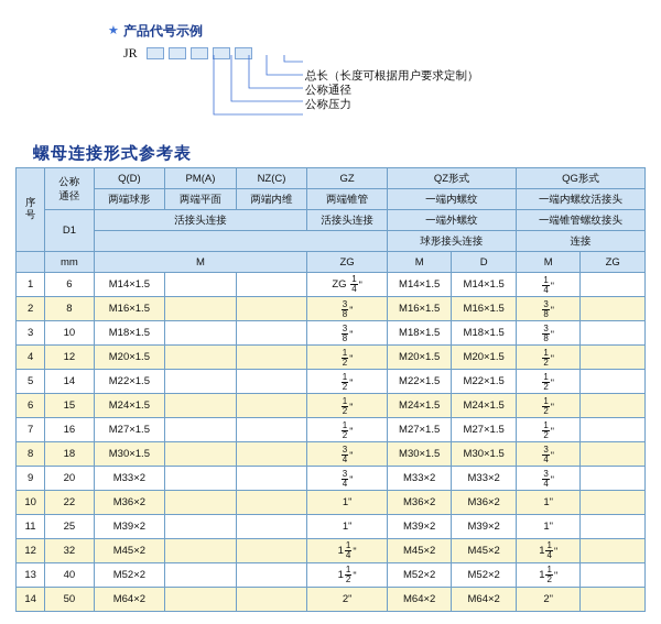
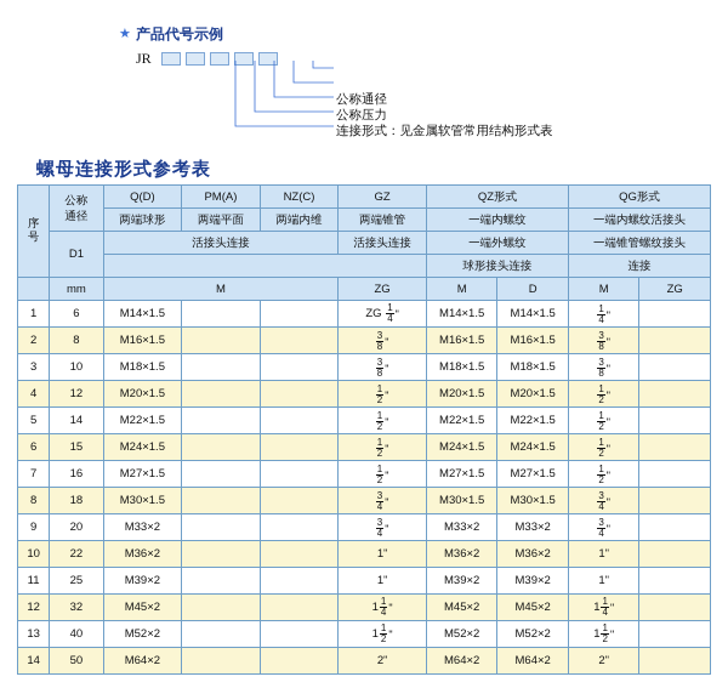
  ★
  产品代号示例
  JR
- 总长（长度可根据用户要求定制）
  公称通径
  公称压力
+ 连接形式：见金属软管常用结构形式表
  螺母连接形式参考表
  序号	公称通径	Q(D)	PM(A)	NZ(C)	GZ	QZ形式	QG形式
  两端球形	两端平面	两端内维	两端锥管	一端内螺纹	一端内螺纹活接头
  D1	活接头连接	活接头连接	一端外螺纹	一端锥管螺纹接头
  	球形接头连接	连接
  	mm	M	ZG	M	D	M	ZG
  1	6	M14×1.5			ZG 14 "	M14×1.5	M14×1.5	14 "
  2	8	M16×1.5			38 "	M16×1.5	M16×1.5	38 "
  3	10	M18×1.5			38 "	M18×1.5	M18×1.5	38 "
  4	12	M20×1.5			12 "	M20×1.5	M20×1.5	12 "
  5	14	M22×1.5			12 "	M22×1.5	M22×1.5	12 "
  6	15	M24×1.5			12 "	M24×1.5	M24×1.5	12 "
  7	16	M27×1.5			12 "	M27×1.5	M27×1.5	12 "
  8	18	M30×1.5			34 "	M30×1.5	M30×1.5	34 "
  9	20	M33×2			34 "	M33×2	M33×2	34 "
  10	22	M36×2			1"	M36×2	M36×2	1"
  11	25	M39×2			1"	M39×2	M39×2	1"
  12	32	M45×2			1 14 "	M45×2	M45×2	1 14 "
  13	40	M52×2			1 12 "	M52×2	M52×2	1 12 "
  14	50	M64×2			2"	M64×2	M64×2	2"
